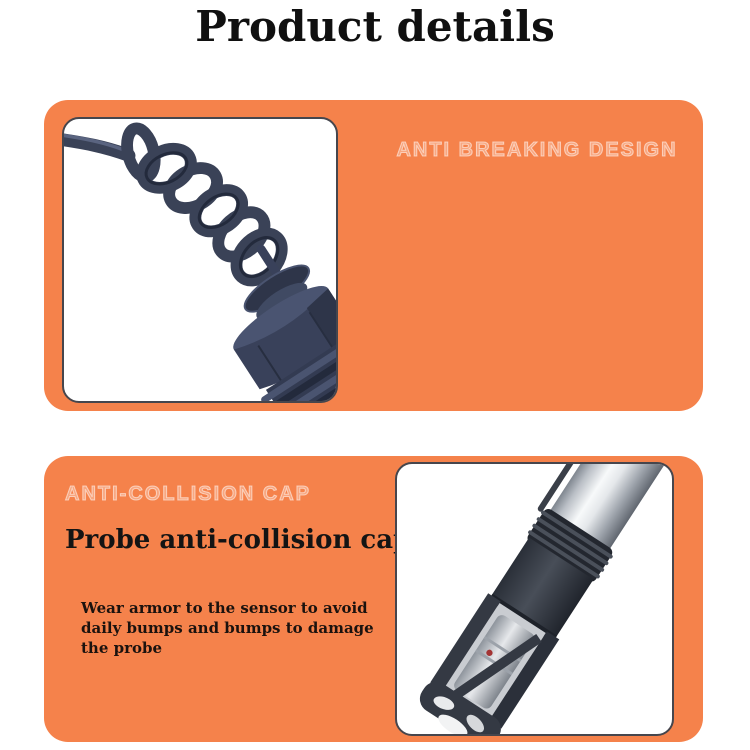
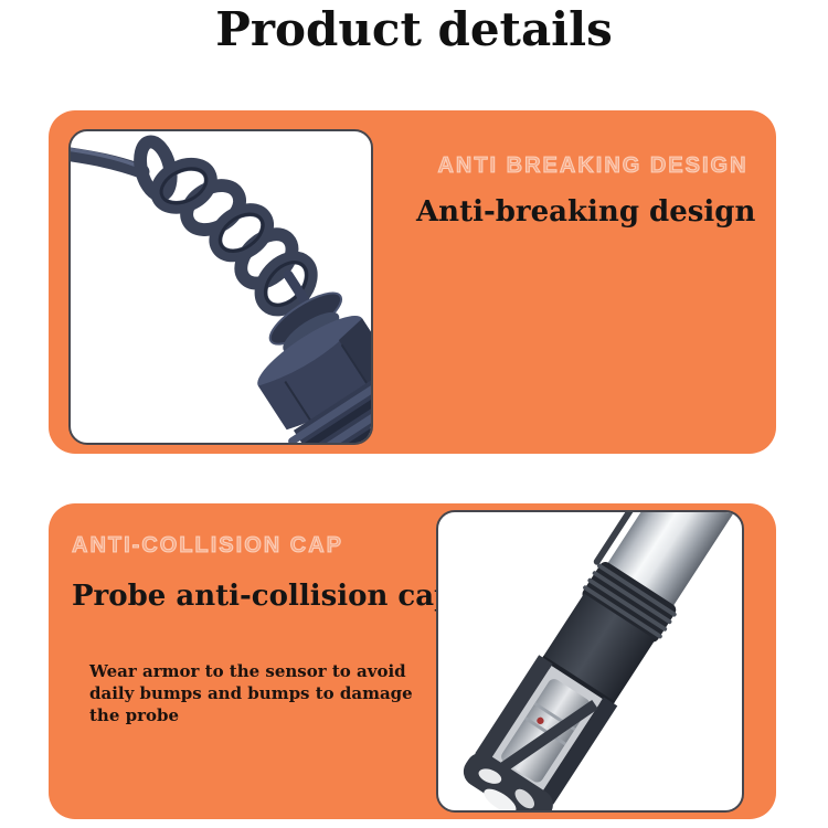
  Product details
  ANTI BREAKING DESIGN
+ Anti-breaking design
  ANTI-COLLISION CAP
  Probe anti-collision ca
  Wear armor to the sensor to avoid
  daily bumps and bumps to damage
  the probe
